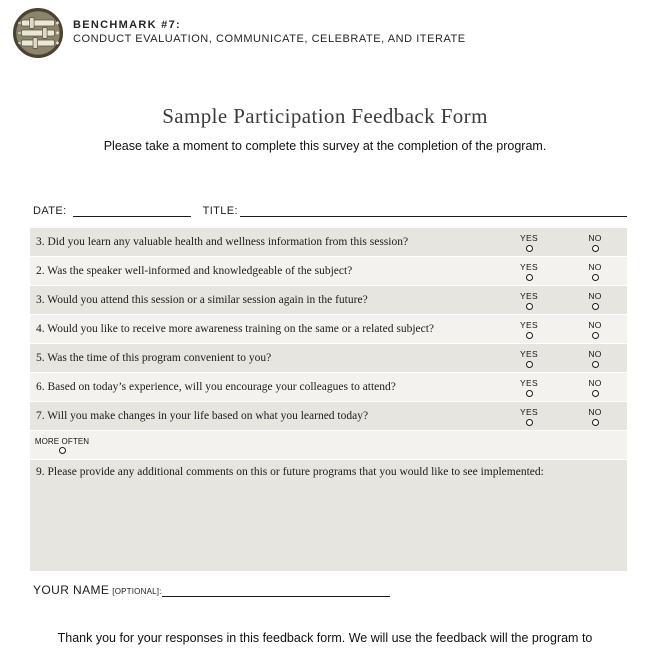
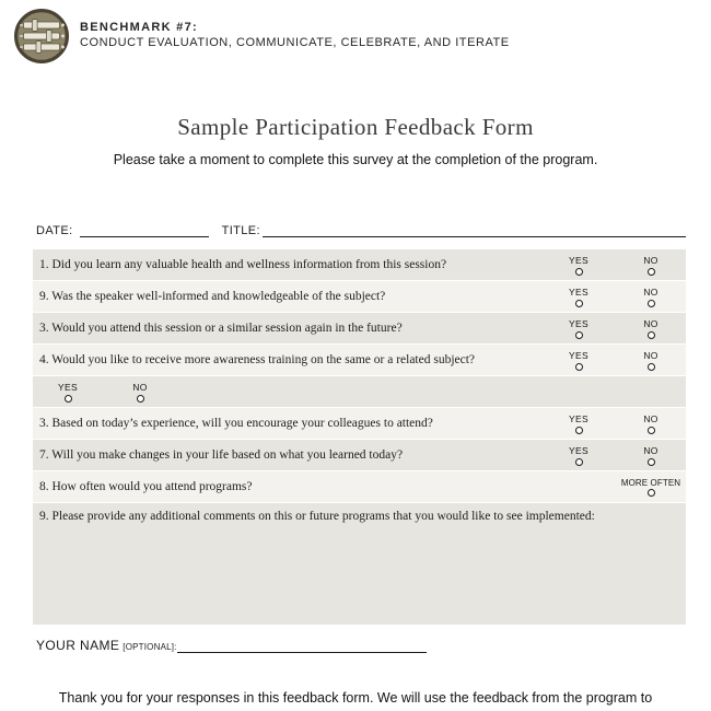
  BENCHMARK #7:
  CONDUCT EVALUATION, COMMUNICATE, CELEBRATE, AND ITERATE
  Sample Participation Feedback Form
  Please take a moment to complete this survey at the completion of the program.
  DATE:
  TITLE:
- 3. Did you learn any valuable health and wellness information from this session?
+ 1. Did you learn any valuable health and wellness information from this session?
  YES
  NO
- 2. Was the speaker well-informed and knowledgeable of the subject?
+ 9. Was the speaker well-informed and knowledgeable of the subject?
  YES
  NO
  3. Would you attend this session or a similar session again in the future?
  YES
  NO
  4. Would you like to receive more awareness training on the same or a related subject?
  YES
  NO
- 5. Was the time of this program convenient to you?
  YES
  NO
- 6. Based on today’s experience, will you encourage your colleagues to attend?
+ 3. Based on today’s experience, will you encourage your colleagues to attend?
  YES
  NO
  7. Will you make changes in your life based on what you learned today?
  YES
  NO
+ 8. How often would you attend programs?
  MORE OFTEN
  9. Please provide any additional comments on this or future programs that you would like to see implemented:
  YOUR NAME
  [OPTIONAL]:
- Thank you for your responses in this feedback form. We will use the feedback will the program to
+ Thank you for your responses in this feedback form. We will use the feedback from the program to
